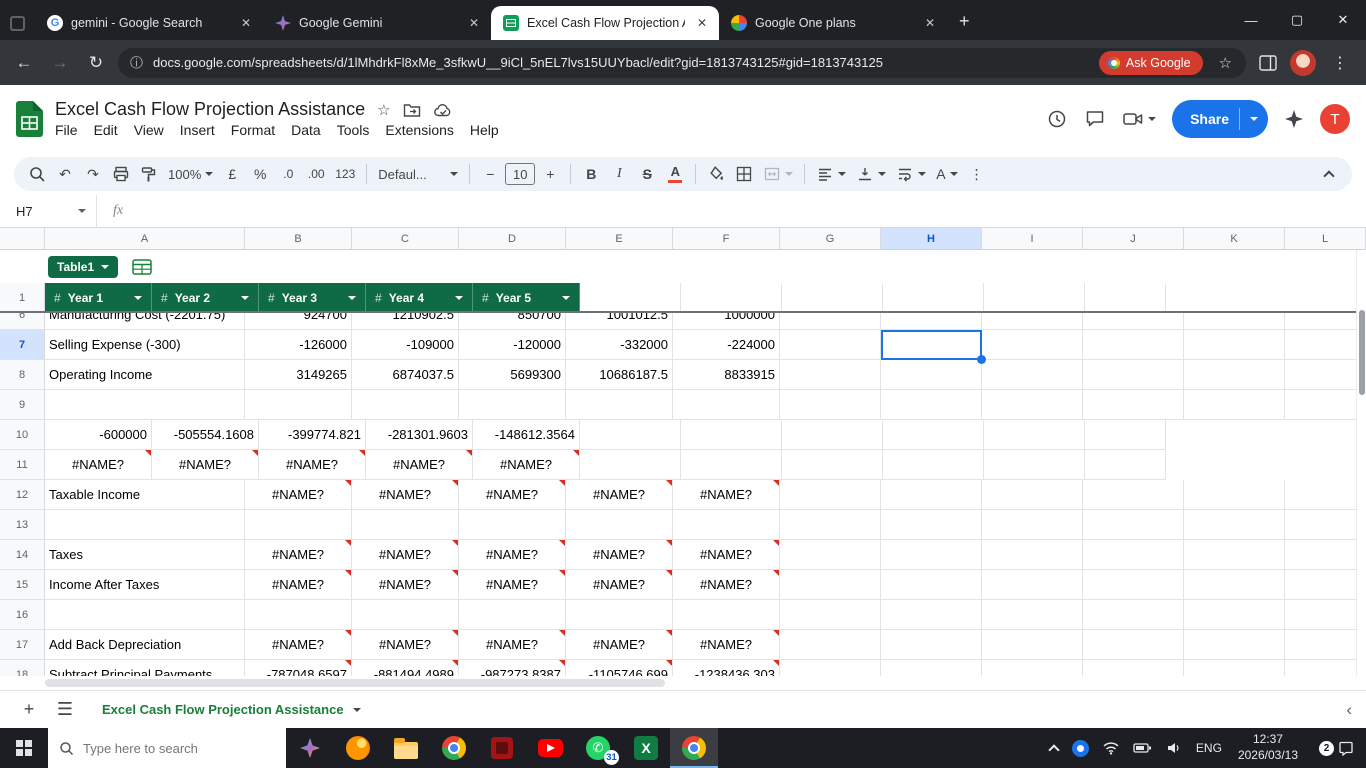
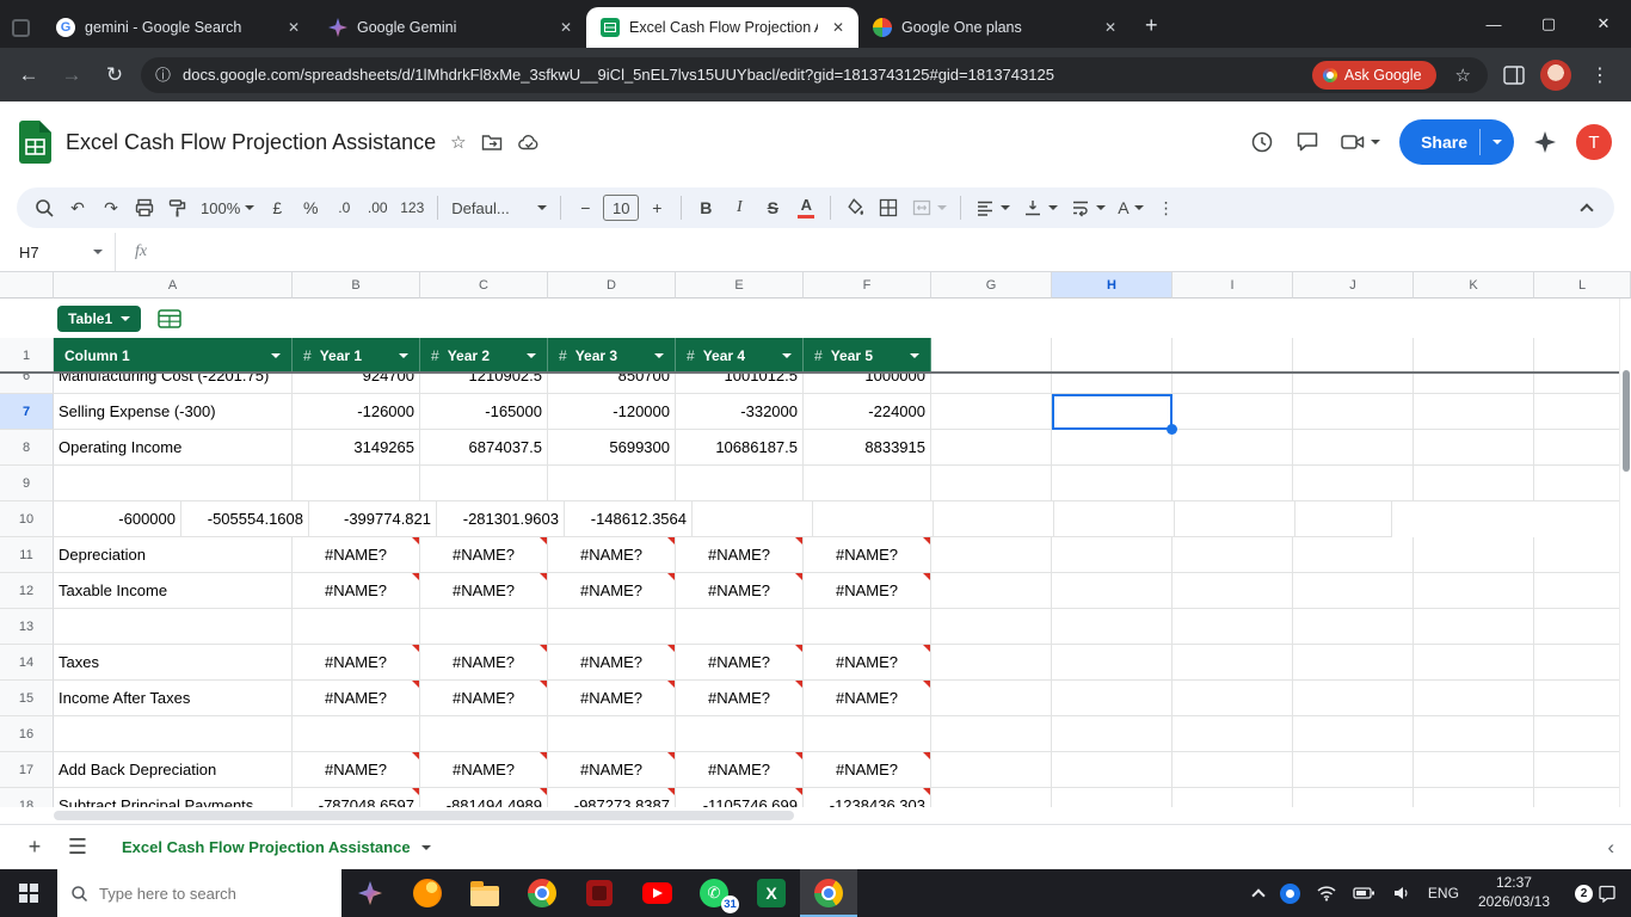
  G
  gemini - Google Search
  ✕
  Google Gemini
  ✕
  Excel Cash Flow Projection
  ✕
  Google One plans
  ✕
  +
  —
  ▢
  ✕
  ←
  →
  ↻
  ⓘ
  docs.google.com/spreadsheets/d/1lMhdrkFl8xMe_3sfkwU__9iCl_5nEL7lvs15UUYbacl/edit?gid=1813743125#gid=1813743125
  Ask Google
  ☆
  ⋮
  Excel Cash Flow Projection Assistance
  ☆
- File
- Edit
- View
- Insert
- Format
- Data
- Tools
- Extensions
- Help
  Share
  T
  ↶
  ↷
  100%
  £
  %
  .0
  .00
  123
  Defaul...
  −
  10
  +
  B
  I
  S
  A
  A
  ⋮
  H7
  fx
  A
  B
  C
  D
  E
  F
  G
  H
  I
  J
  K
  L
  Table1
  1
+ Column 1
  #
  Year 1
  #
  Year 2
  #
  Year 3
  #
  Year 4
  #
  Year 5
  6
  Manufacturing Cost (-2201.75)
  924700
  1210902.5
  850700
  1001012.5
  1000000
  7
  Selling Expense (-300)
  -126000
- -109000
+ -165000
  -120000
  -332000
  -224000
  8
  Operating Income
  3149265
  6874037.5
  5699300
  10686187.5
  8833915
  9
  10
  -600000
  -505554.1608
  -399774.821
  -281301.9603
  -148612.3564
  11
+ Depreciation
  #NAME?
  #NAME?
  #NAME?
  #NAME?
  #NAME?
  12
  Taxable Income
  #NAME?
  #NAME?
  #NAME?
  #NAME?
  #NAME?
  13
  14
  Taxes
  #NAME?
  #NAME?
  #NAME?
  #NAME?
  #NAME?
  15
  Income After Taxes
  #NAME?
  #NAME?
  #NAME?
  #NAME?
  #NAME?
  16
  17
  Add Back Depreciation
  #NAME?
  #NAME?
  #NAME?
  #NAME?
  #NAME?
  18
  Subtract Principal Payments
  -787048.6597
  -881494.4989
  -987273.8387
  -1105746.699
  -1238436.303
  +
  ☰
  Excel Cash Flow Projection Assistance
  ‹
  Type here to search
  ✆
  31
  X
  ENG
  12:37
  2026/03/13
  2
